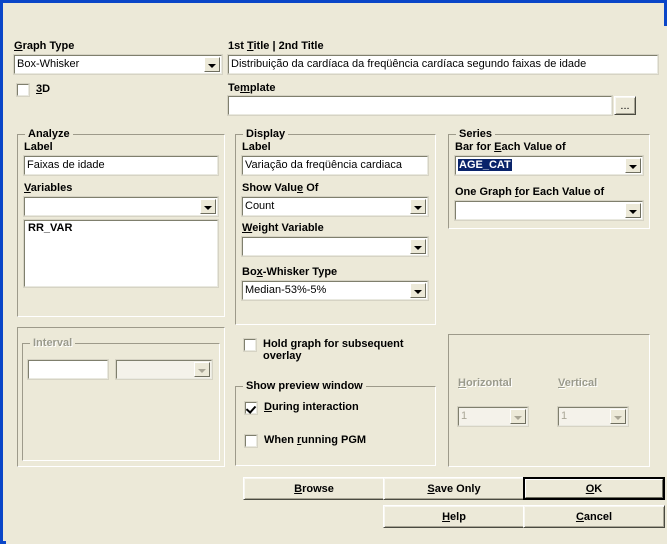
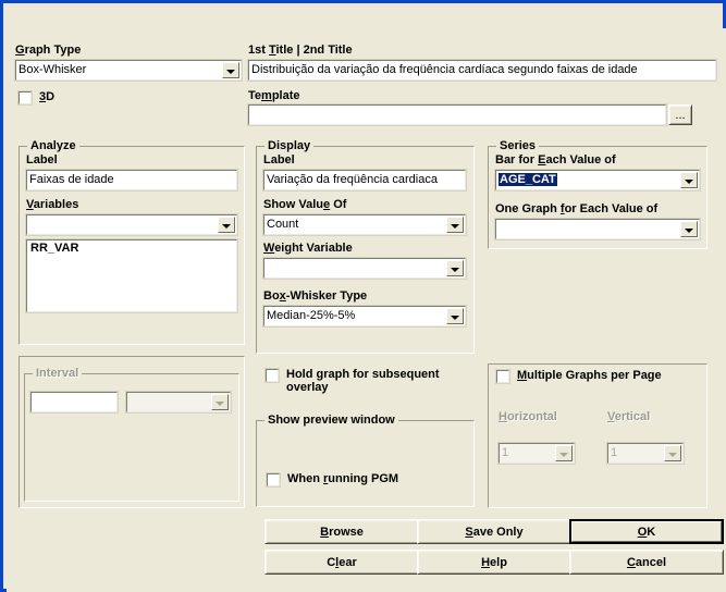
  Graph Type
  Box-Whisker
  3D
  1st Title | 2nd Title
- Distribuição da cardíaca da freqüência cardíaca segundo faixas de idade
+ Distribuição da variação da freqüência cardíaca segundo faixas de idade
  Template
  ...
  Analyze
  Label
  Faixas de idade
  Variables
  RR_VAR
  Interval
  Display
  Label
  Variação da freqüência cardiaca
  Show Value Of
  Count
  Weight Variable
  Box-Whisker Type
- Median-53%-5%
+ Median-25%-5%
  Hold graph for subsequent
  overlay
  Show preview window
- During interaction
  When running PGM
  Series
  Bar for Each Value of
  AGE_CAT
  One Graph for Each Value of
+ Multiple Graphs per Page
  Horizontal
  Vertical
  1
  1
  Browse
+ Clear
  Save Only
  Help
  O
  K
  Cancel
